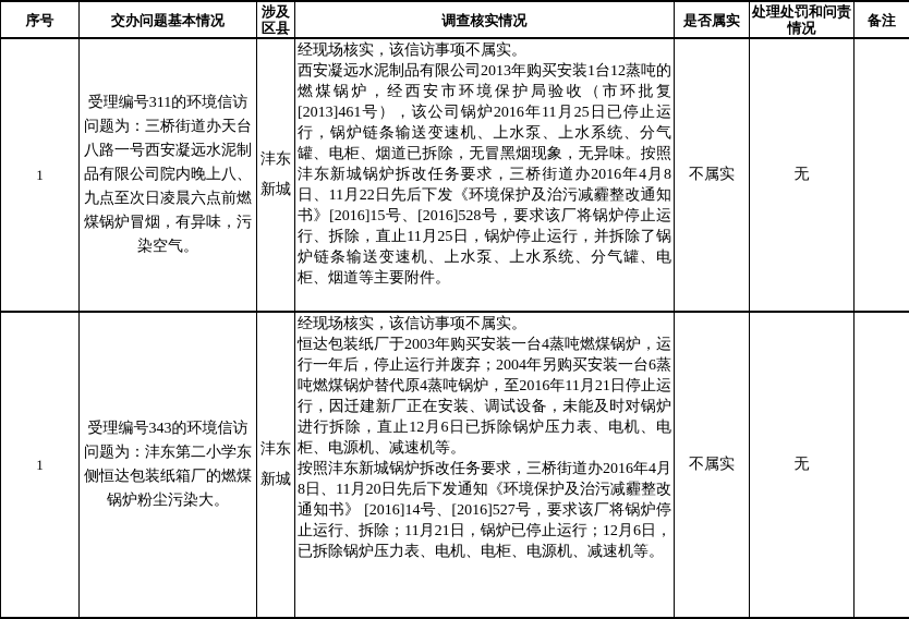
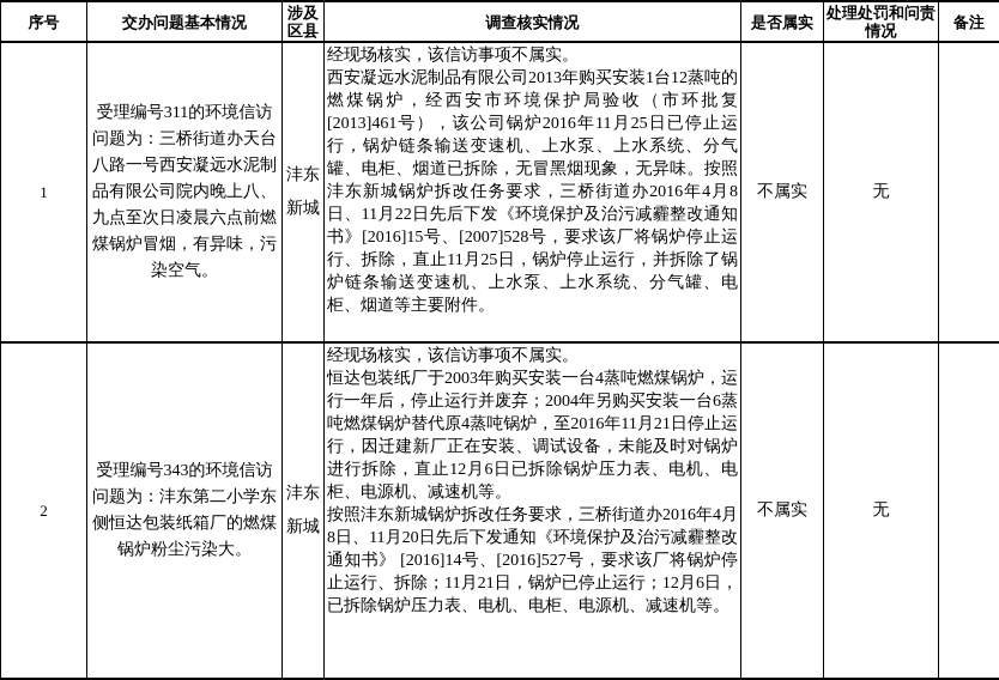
  序号	交办问题基本情况	涉及区县	调查核实情况	是否属实	处理处罚和问责情况	备注
- 1	受理编号311的环境信访问题为：三桥街道办天台八路一号西安凝远水泥制品有限公司院内晚上八、九点至次日凌晨六点前燃煤锅炉冒烟，有异味，污染空气。	沣东新城	经现场核实，该信访事项不属实。 西安凝远水泥制品有限公司2013年购买安装1台12蒸吨的燃煤锅炉，经西安市环境保护局验收（市环批复[2013]461号），该公司锅炉2016年11月25日已停止运行，锅炉链条输送变速机、上水泵、上水系统、分气罐、电柜、烟道已拆除，无冒黑烟现象，无异味。按照沣东新城锅炉拆改任务要求，三桥街道办2016年4月8日、11月22日先后下发《环境保护及治污减霾整改通知书》[2016]15号、[2016]528号，要求该厂将锅炉停止运行、拆除，直止11月25日，锅炉停止运行，并拆除了锅炉链条输送变速机、上水泵、上水系统、分气罐、电柜、烟道等主要附件。	不属实	无
+ 1	受理编号311的环境信访问题为：三桥街道办天台八路一号西安凝远水泥制品有限公司院内晚上八、九点至次日凌晨六点前燃煤锅炉冒烟，有异味，污染空气。	沣东新城	经现场核实，该信访事项不属实。 西安凝远水泥制品有限公司2013年购买安装1台12蒸吨的燃煤锅炉，经西安市环境保护局验收（市环批复[2013]461号），该公司锅炉2016年11月25日已停止运行，锅炉链条输送变速机、上水泵、上水系统、分气罐、电柜、烟道已拆除，无冒黑烟现象，无异味。按照沣东新城锅炉拆改任务要求，三桥街道办2016年4月8日、11月22日先后下发《环境保护及治污减霾整改通知书》[2016]15号、[2007]528号，要求该厂将锅炉停止运行、拆除，直止11月25日，锅炉停止运行，并拆除了锅炉链条输送变速机、上水泵、上水系统、分气罐、电柜、烟道等主要附件。	不属实	无
- 1	受理编号343的环境信访问题为：沣东第二小学东侧恒达包装纸箱厂的燃煤锅炉粉尘污染大。	沣东新城	经现场核实，该信访事项不属实。 恒达包装纸厂于2003年购买安装一台4蒸吨燃煤锅炉，运行一年后，停止运行并废弃；2004年另购买安装一台6蒸吨燃煤锅炉替代原4蒸吨锅炉，至2016年11月21日停止运行，因迁建新厂正在安装、调试设备，未能及时对锅炉进行拆除，直止12月6日已拆除锅炉压力表、电机、电柜、电源机、减速机等。 按照沣东新城锅炉拆改任务要求，三桥街道办2016年4月8日、11月20日先后下发通知《环境保护及治污减霾整改通知书》 [2016]14号、[2016]527号，要求该厂将锅炉停止运行、拆除；11月21日，锅炉已停止运行；12月6日，已拆除锅炉压力表、电机、电柜、电源机、减速机等。	不属实	无
+ 2	受理编号343的环境信访问题为：沣东第二小学东侧恒达包装纸箱厂的燃煤锅炉粉尘污染大。	沣东新城	经现场核实，该信访事项不属实。 恒达包装纸厂于2003年购买安装一台4蒸吨燃煤锅炉，运行一年后，停止运行并废弃；2004年另购买安装一台6蒸吨燃煤锅炉替代原4蒸吨锅炉，至2016年11月21日停止运行，因迁建新厂正在安装、调试设备，未能及时对锅炉进行拆除，直止12月6日已拆除锅炉压力表、电机、电柜、电源机、减速机等。 按照沣东新城锅炉拆改任务要求，三桥街道办2016年4月8日、11月20日先后下发通知《环境保护及治污减霾整改通知书》 [2016]14号、[2016]527号，要求该厂将锅炉停止运行、拆除；11月21日，锅炉已停止运行；12月6日，已拆除锅炉压力表、电机、电柜、电源机、减速机等。	不属实	无
